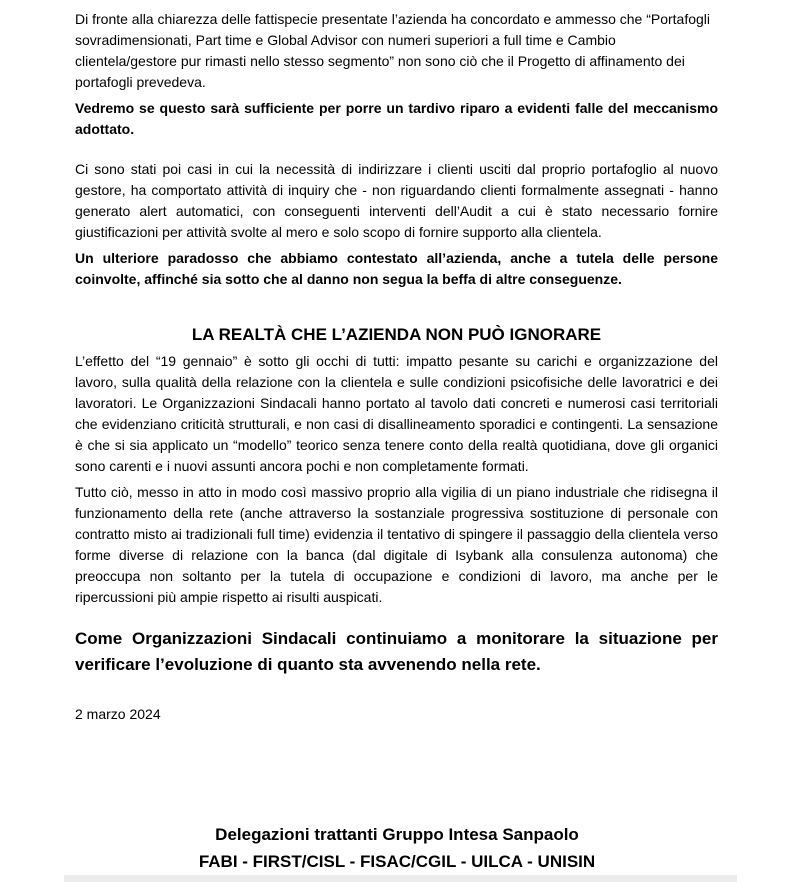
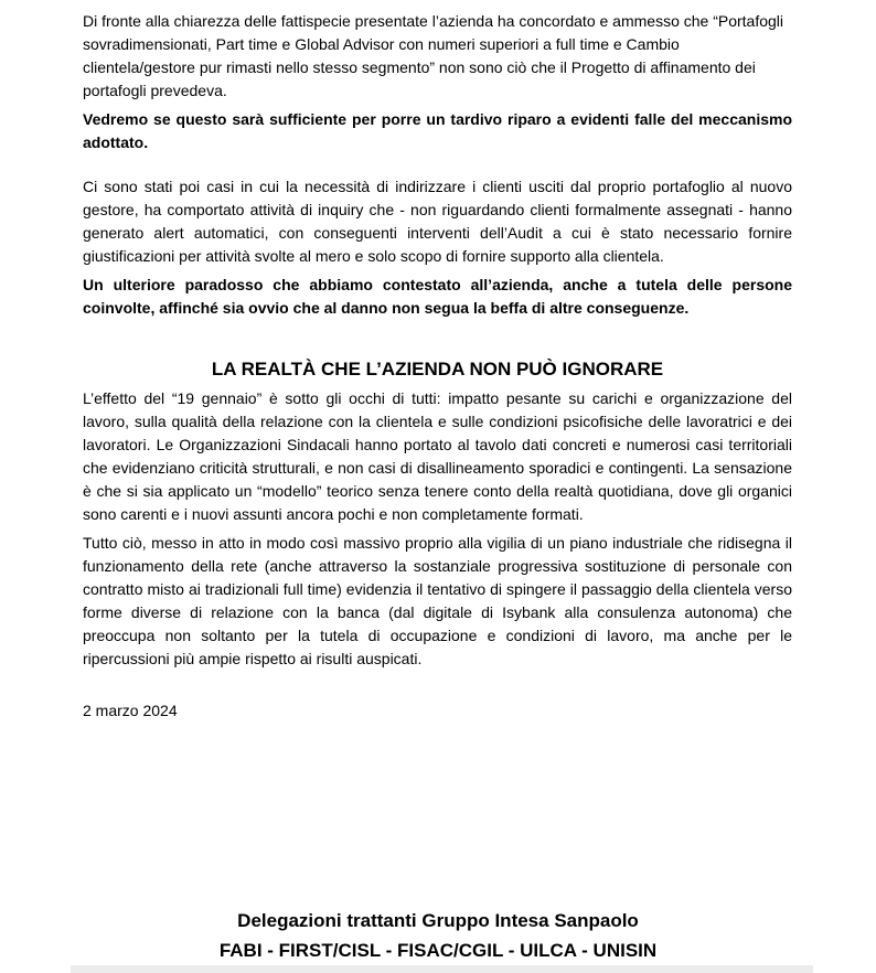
  Di fronte alla chiarezza delle fattispecie presentate l’azienda ha concordato e ammesso che “Portafogli sovradimensionati, Part time e Global Advisor con numeri superiori a full time e Cambio clientela/gestore pur rimasti nello stesso segmento” non sono ciò che il Progetto di affinamento dei portafogli prevedeva.
  Vedremo se questo sarà sufficiente per porre un tardivo riparo a evidenti falle del meccanismo adottato.
  Ci sono stati poi casi in cui la necessità di indirizzare i clienti usciti dal proprio portafoglio al nuovo gestore, ha comportato attività di inquiry che - non riguardando clienti formalmente assegnati - hanno generato alert automatici, con conseguenti interventi dell’Audit a cui è stato necessario fornire giustificazioni per attività svolte al mero e solo scopo di fornire supporto alla clientela.
- Un ulteriore paradosso che abbiamo contestato all’azienda, anche a tutela delle persone coinvolte, affinché sia sotto che al danno non segua la beffa di altre conseguenze.
+ Un ulteriore paradosso che abbiamo contestato all’azienda, anche a tutela delle persone coinvolte, affinché sia ovvio che al danno non segua la beffa di altre conseguenze.
  LA REALTÀ CHE L’AZIENDA NON PUÒ IGNORARE
  L’effetto del “19 gennaio” è sotto gli occhi di tutti: impatto pesante su carichi e organizzazione del lavoro, sulla qualità della relazione con la clientela e sulle condizioni psicofisiche delle lavoratrici e dei lavoratori. Le Organizzazioni Sindacali hanno portato al tavolo dati concreti e numerosi casi territoriali che evidenziano criticità strutturali, e non casi di disallineamento sporadici e contingenti. La sensazione è che si sia applicato un “modello” teorico senza tenere conto della realtà quotidiana, dove gli organici sono carenti e i nuovi assunti ancora pochi e non completamente formati.
  Tutto ciò, messo in atto in modo così massivo proprio alla vigilia di un piano industriale che ridisegna il funzionamento della rete (anche attraverso la sostanziale progressiva sostituzione di personale con contratto misto ai tradizionali full time) evidenzia il tentativo di spingere il passaggio della clientela verso forme diverse di relazione con la banca (dal digitale di Isybank alla consulenza autonoma) che preoccupa non soltanto per la tutela di occupazione e condizioni di lavoro, ma anche per le ripercussioni più ampie rispetto ai risulti auspicati.
- Come Organizzazioni Sindacali continuiamo a monitorare la situazione per verificare l’evoluzione di quanto sta avvenendo nella rete.
  2 marzo 2024
  Delegazioni trattanti Gruppo Intesa Sanpaolo
  FABI - FIRST/CISL - FISAC/CGIL - UILCA - UNISIN
